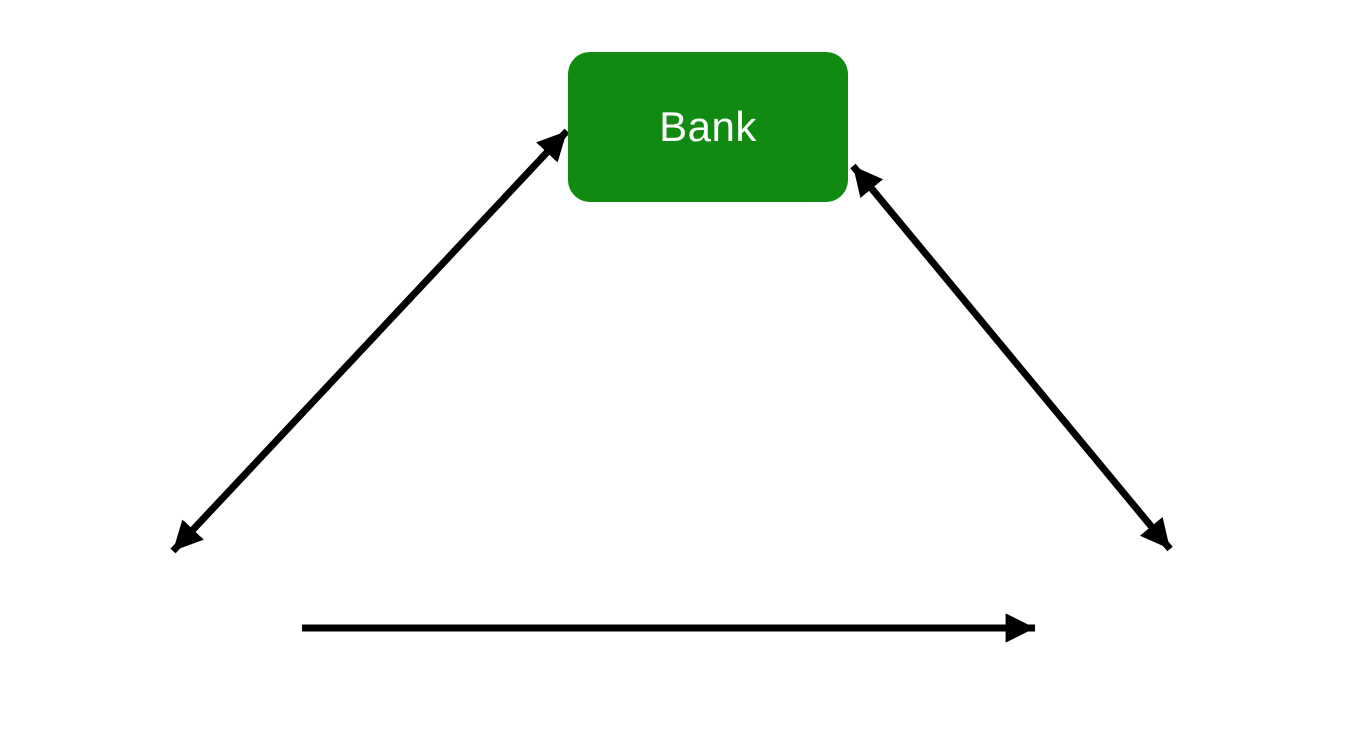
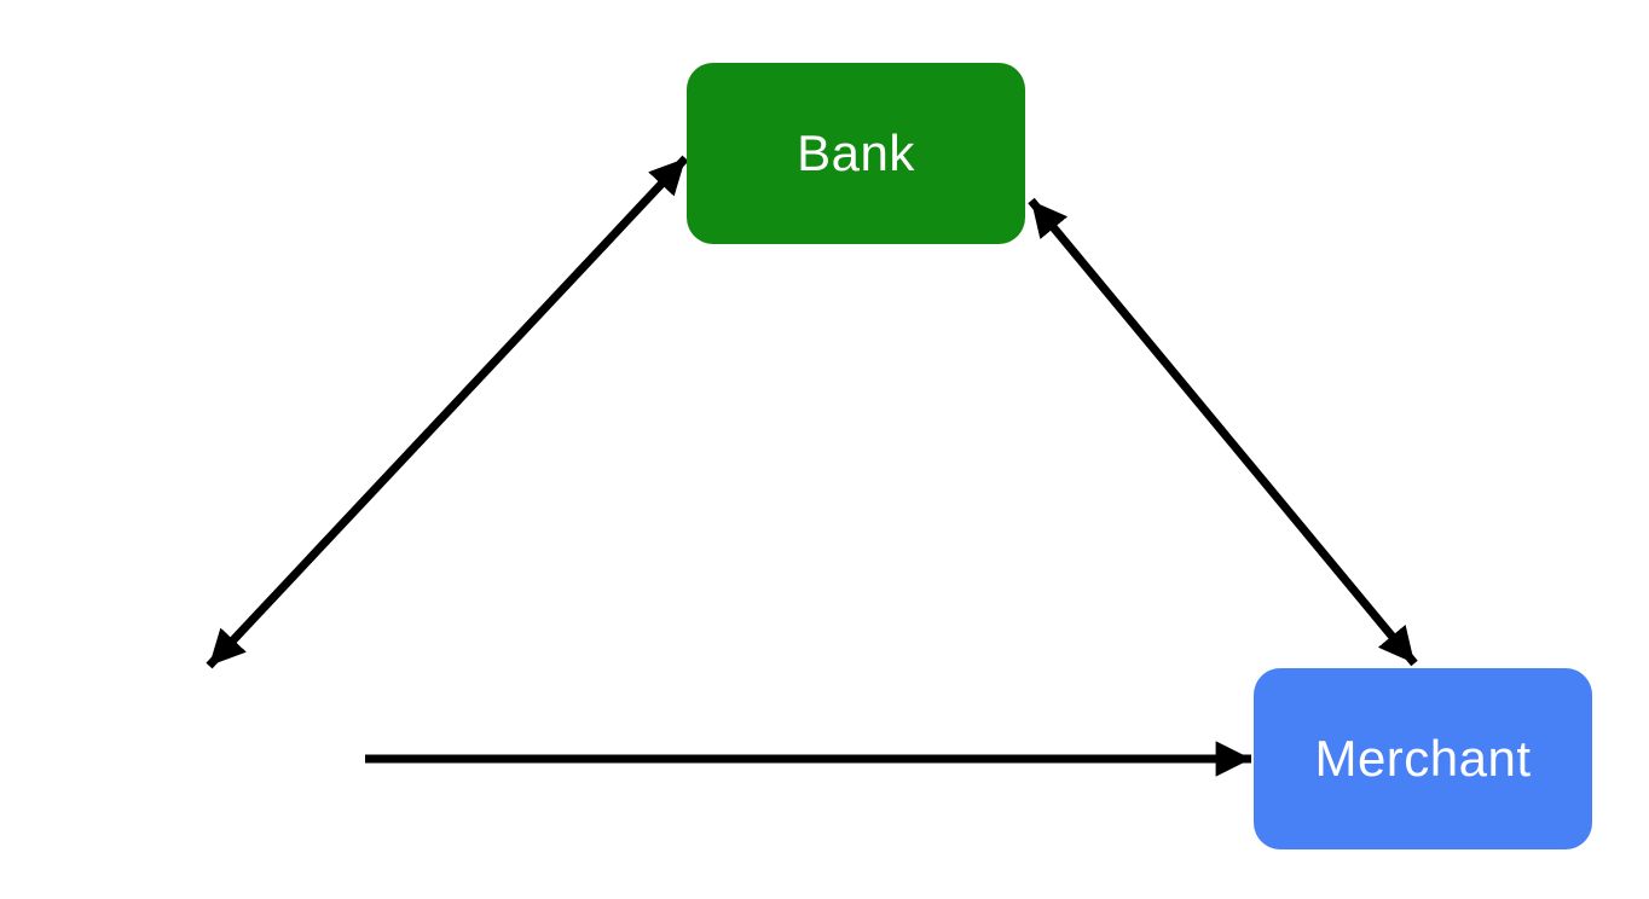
  Bank
+ Merchant
